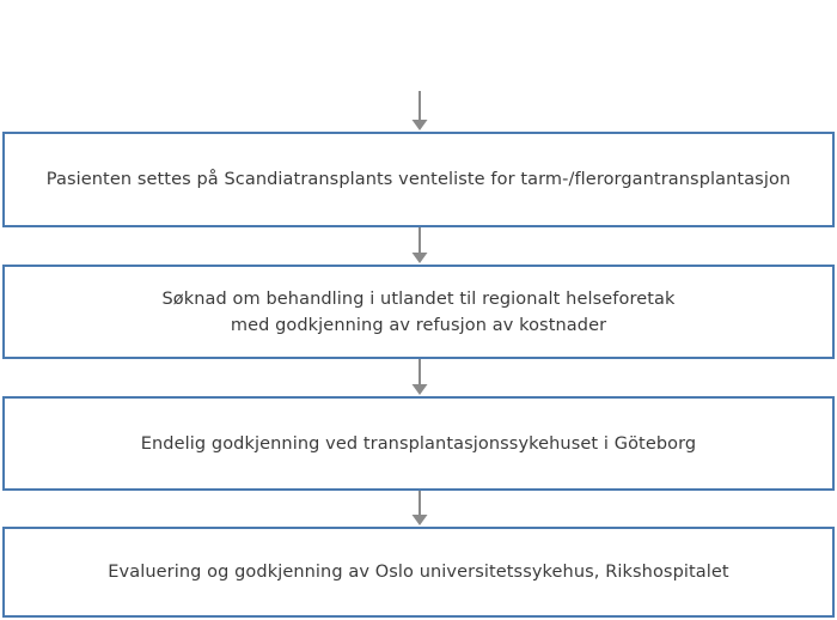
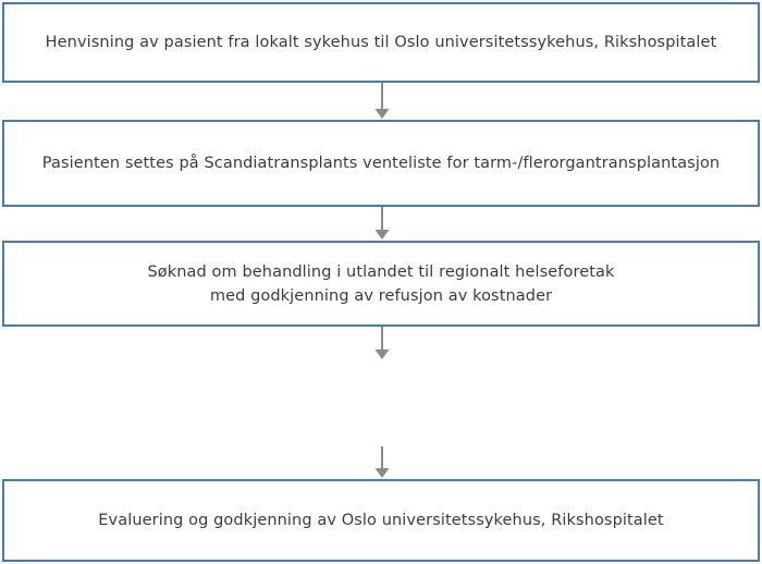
+ Henvisning av pasient fra lokalt sykehus til Oslo universitetssykehus, Rikshospitalet
  Pasienten settes på Scandiatransplants venteliste for tarm-/flerorgantransplantasjon
  Søknad om behandling i utlandet til regionalt helseforetak
  med godkjenning av refusjon av kostnader
- Endelig godkjenning ved transplantasjonssykehuset i Göteborg
  Evaluering og godkjenning av Oslo universitetssykehus, Rikshospitalet
